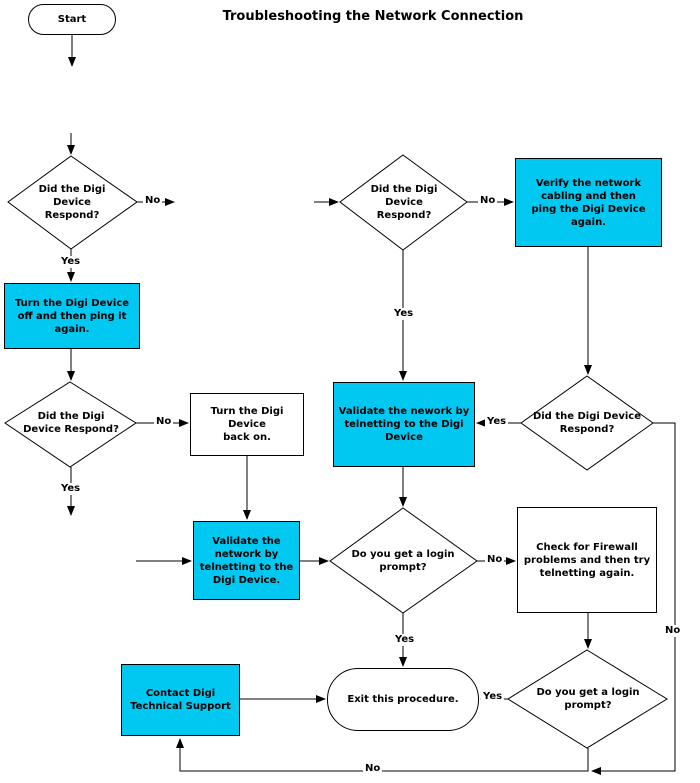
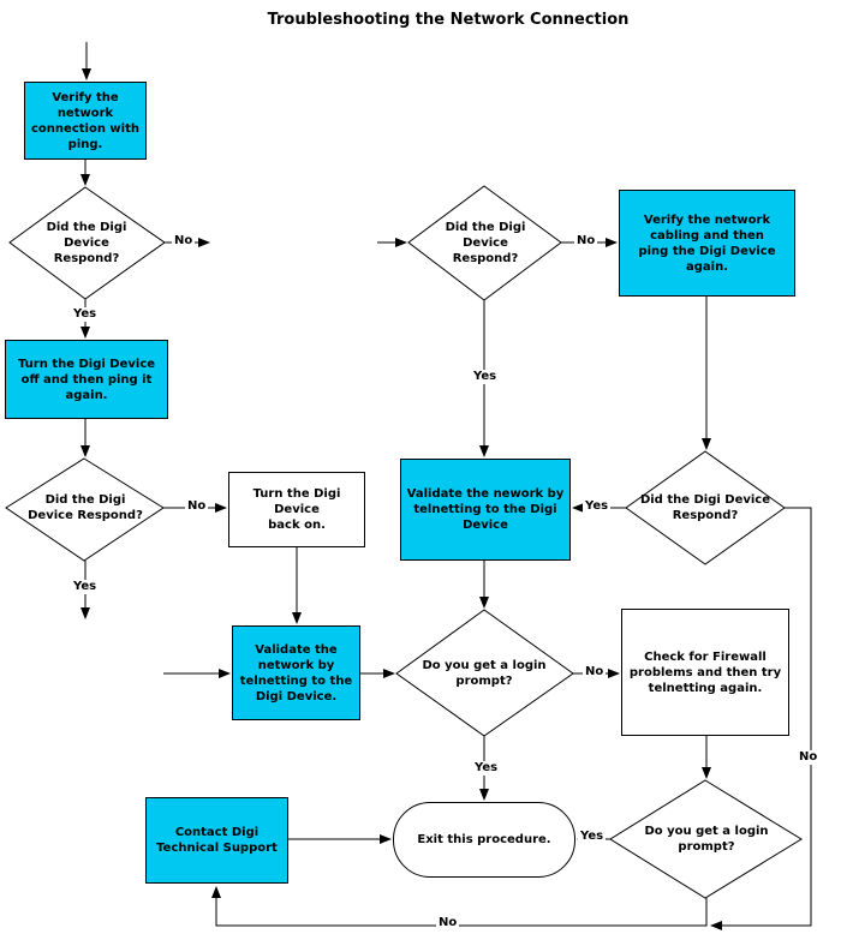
  Troubleshooting the Network Connection
- Start
  Exit this procedure.
+ Verify the
+ network
+ connection with
+ ping.
  Verify the network
  cabling and then
  ping the Digi Device
  again.
  Turn the Digi Device
  off and then ping it
  again.
  Validate the nework by
  telnetting to the Digi
  Device
  Validate the
  network by
  telnetting to the
  Digi Device.
  Contact Digi
  Technical Support
  Turn the Digi Device
  back on.
  Check for Firewall
  problems and then try
  telnetting again.
  Did the Digi
  Device
  Respond?
  Did the Digi
  Device
  Respond?
  Did the Digi
  Device Respond?
  Did the Digi Device
  Respond?
  Do you get a login
  prompt?
  Do you get a login
  prompt?
  No
  Yes
  No
  Yes
  No
  Yes
  Yes
  No
  No
  Yes
  Yes
  No
